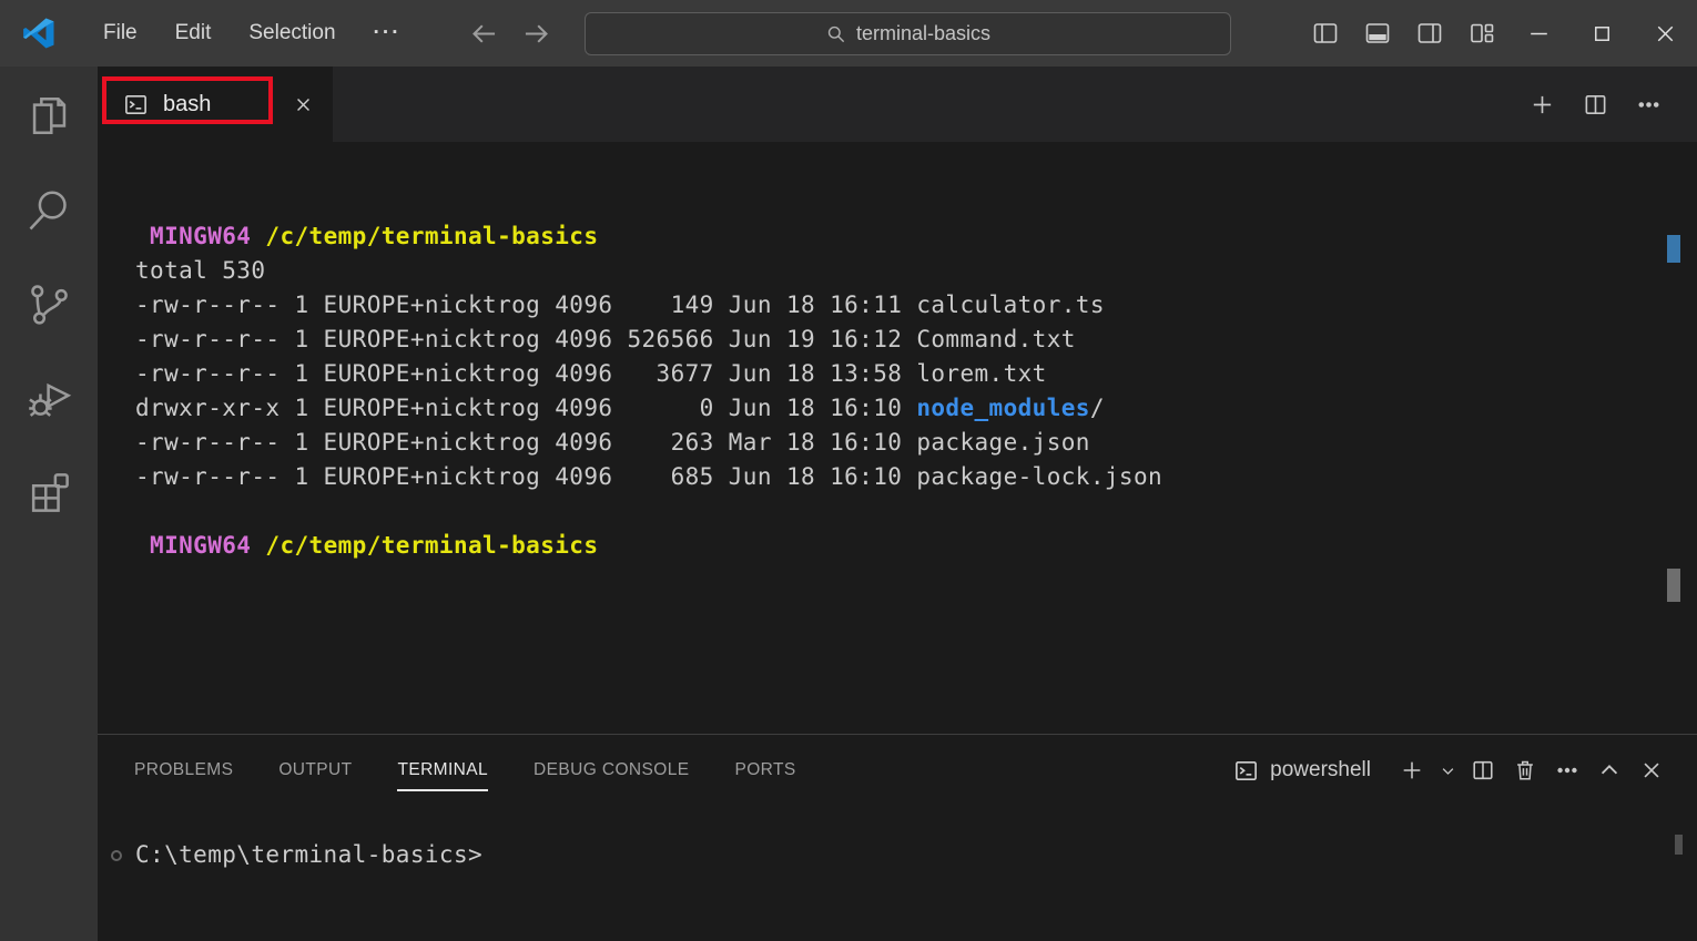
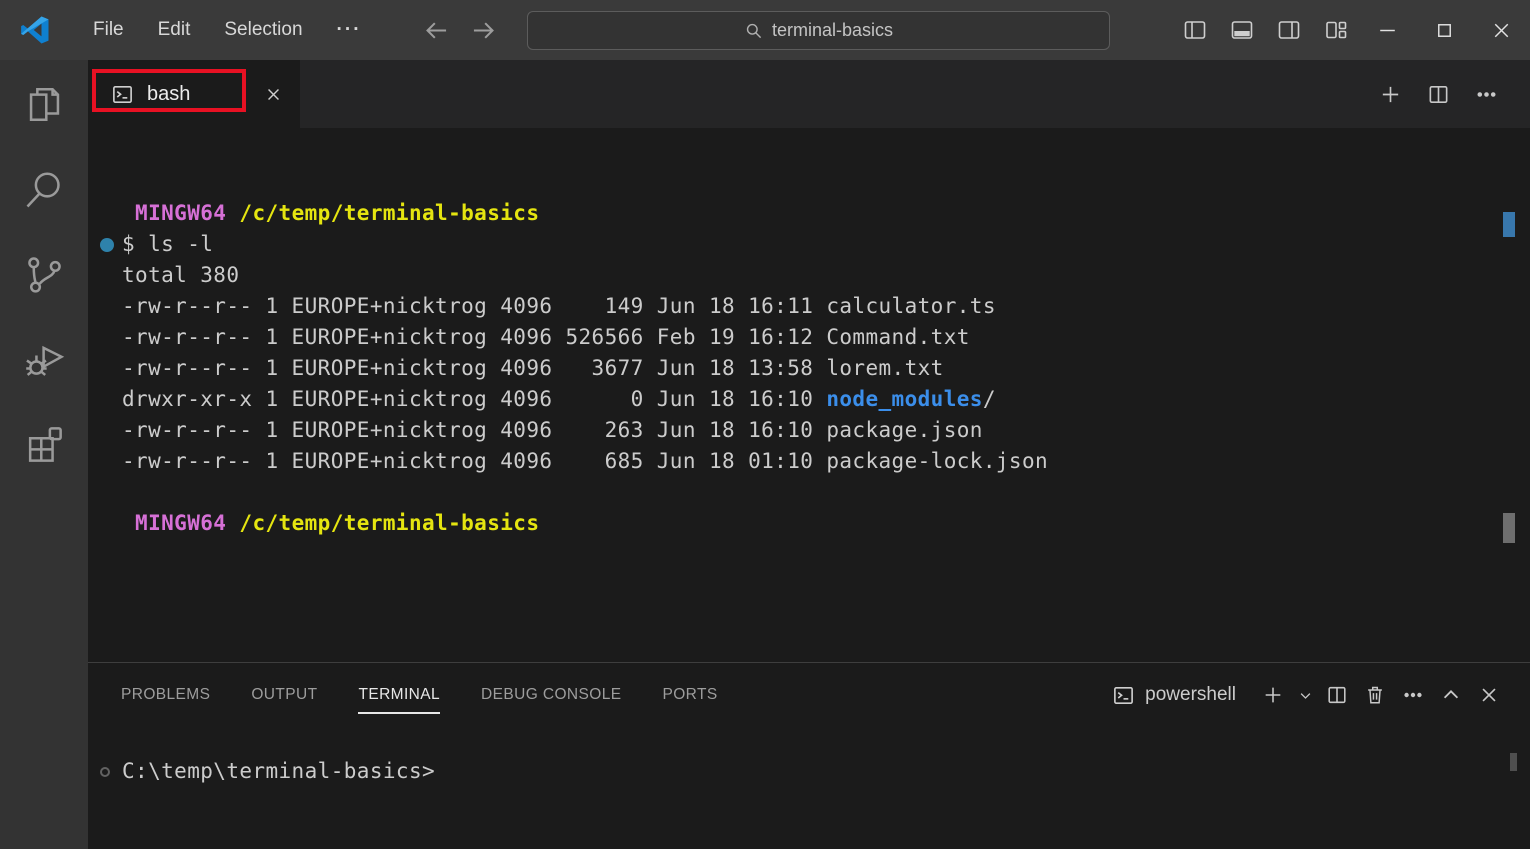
  File
  Edit
  Selection
  ···
  terminal-basics
  bash
  MINGW64
  /c/temp/terminal-basics
+ $ ls -l
- total 530
+ total 380
  -rw-r--r-- 1 EUROPE+nicktrog 4096 149 Jun 18 16:11 calculator.ts
- -rw-r--r-- 1 EUROPE+nicktrog 4096 526566 Jun 19 16:12 Command.txt
+ -rw-r--r-- 1 EUROPE+nicktrog 4096 526566 Feb 19 16:12 Command.txt
  -rw-r--r-- 1 EUROPE+nicktrog 4096 3677 Jun 18 13:58 lorem.txt
  drwxr-xr-x 1 EUROPE+nicktrog 4096 0 Jun 18 16:10
  node_modules
  /
- -rw-r--r-- 1 EUROPE+nicktrog 4096 263 Mar 18 16:10 package.json
+ -rw-r--r-- 1 EUROPE+nicktrog 4096 263 Jun 18 16:10 package.json
- -rw-r--r-- 1 EUROPE+nicktrog 4096 685 Jun 18 16:10 package-lock.json
+ -rw-r--r-- 1 EUROPE+nicktrog 4096 685 Jun 18 01:10 package-lock.json
  MINGW64
  /c/temp/terminal-basics
  PROBLEMS
  OUTPUT
  TERMINAL
  DEBUG CONSOLE
  PORTS
  powershell
  C:\temp\terminal-basics>
